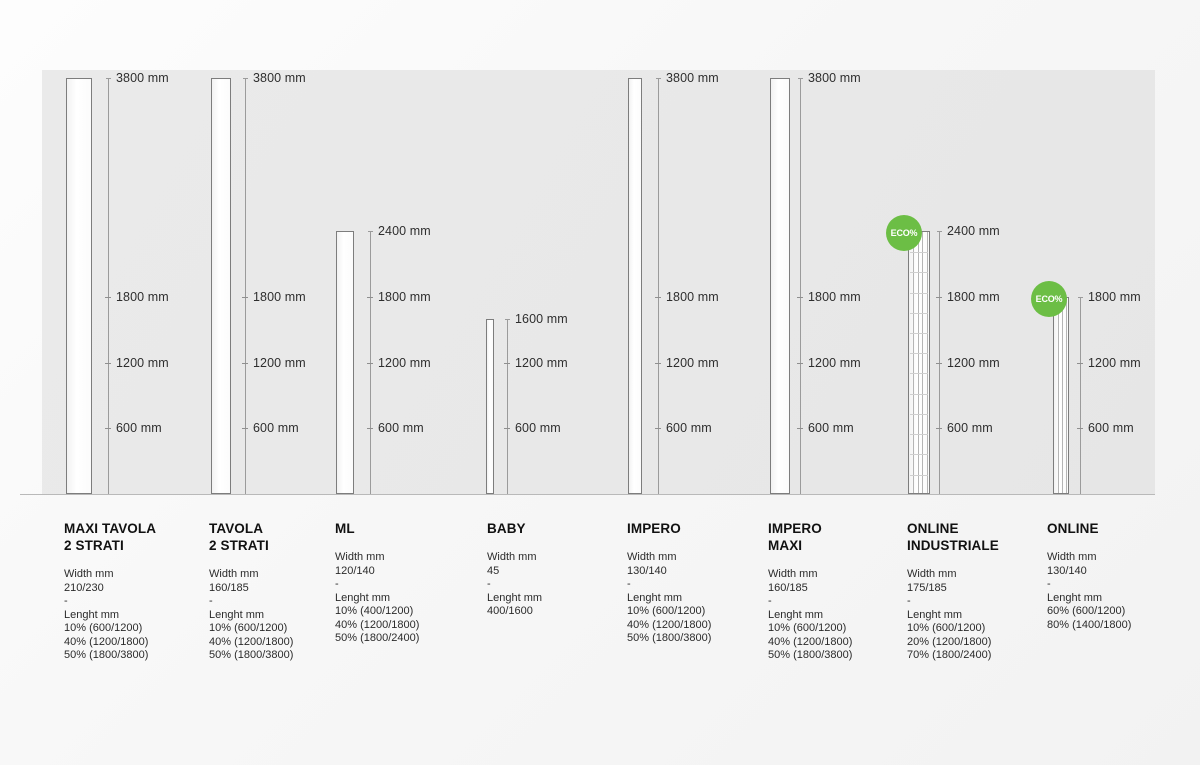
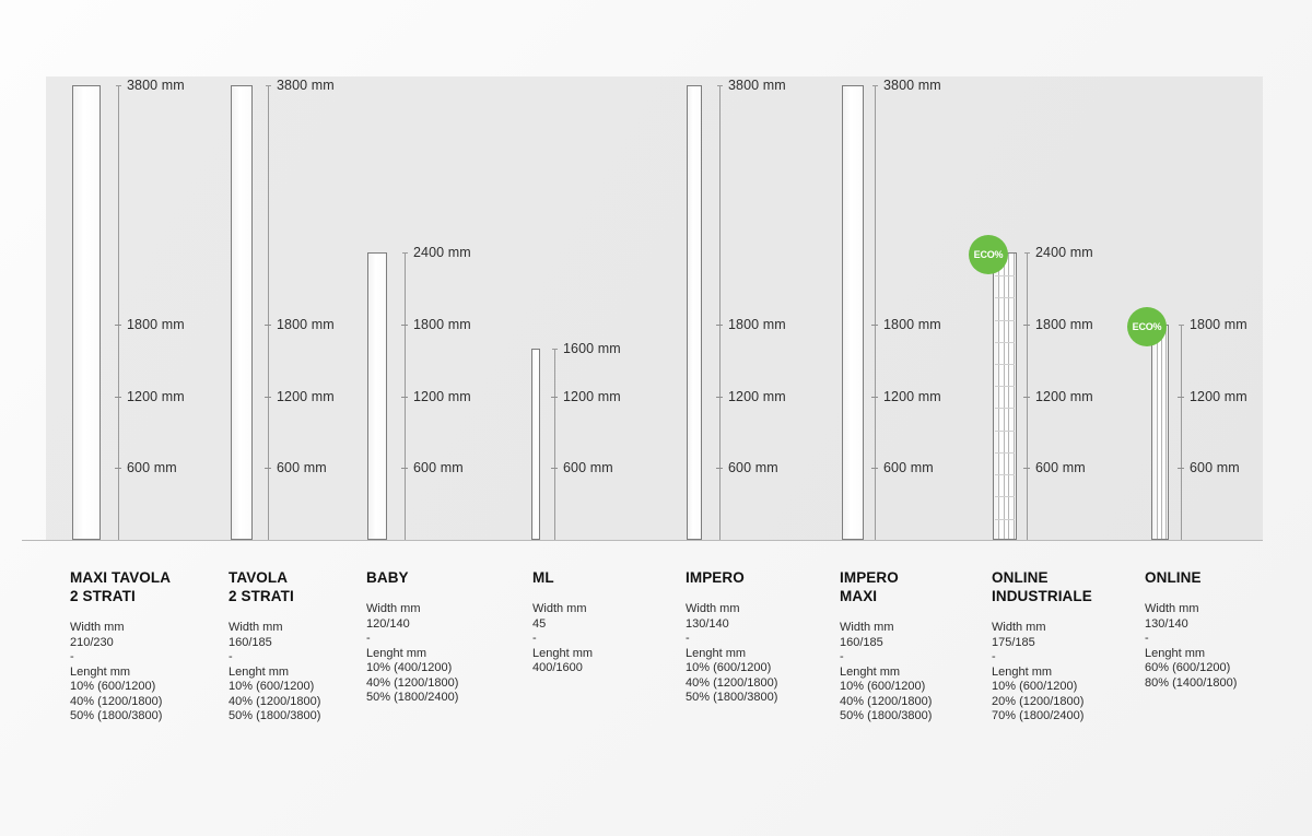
  3800 mm
  600 mm
  1200 mm
  1800 mm
  3800 mm
  600 mm
  1200 mm
  1800 mm
  2400 mm
  600 mm
  1200 mm
  1800 mm
  1600 mm
  600 mm
  1200 mm
  3800 mm
  600 mm
  1200 mm
  1800 mm
  3800 mm
  600 mm
  1200 mm
  1800 mm
  2400 mm
  600 mm
  1200 mm
  1800 mm
  ECO%
  1800 mm
  600 mm
  1200 mm
  ECO%
  MAXI TAVOLA
  2 STRATI
  Width mm
  210/230
  -
  Lenght mm
  10% (600/1200)
  40% (1200/1800)
  50% (1800/3800)
  TAVOLA
  2 STRATI
  Width mm
  160/185
  -
  Lenght mm
  10% (600/1200)
  40% (1200/1800)
  50% (1800/3800)
- ML
+ BABY
  Width mm
  120/140
  -
  Lenght mm
  10% (400/1200)
  40% (1200/1800)
  50% (1800/2400)
- BABY
+ ML
  Width mm
  45
  -
  Lenght mm
  400/1600
  IMPERO
  Width mm
  130/140
  -
  Lenght mm
  10% (600/1200)
  40% (1200/1800)
  50% (1800/3800)
  IMPERO
  MAXI
  Width mm
  160/185
  -
  Lenght mm
  10% (600/1200)
  40% (1200/1800)
  50% (1800/3800)
  ONLINE
  INDUSTRIALE
  Width mm
  175/185
  -
  Lenght mm
  10% (600/1200)
  20% (1200/1800)
  70% (1800/2400)
  ONLINE
  Width mm
  130/140
  -
  Lenght mm
  60% (600/1200)
  80% (1400/1800)
